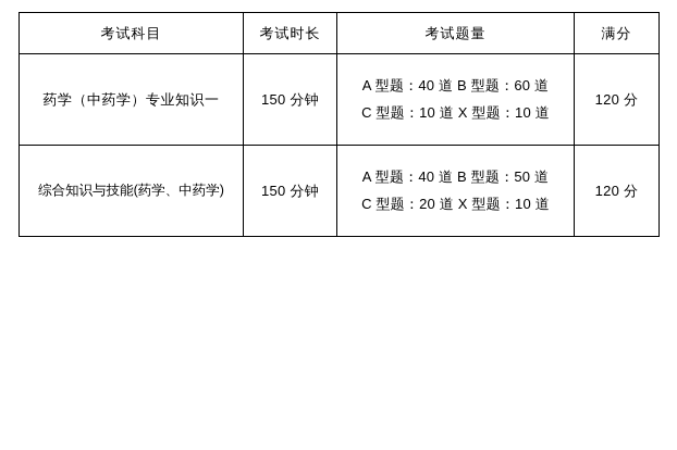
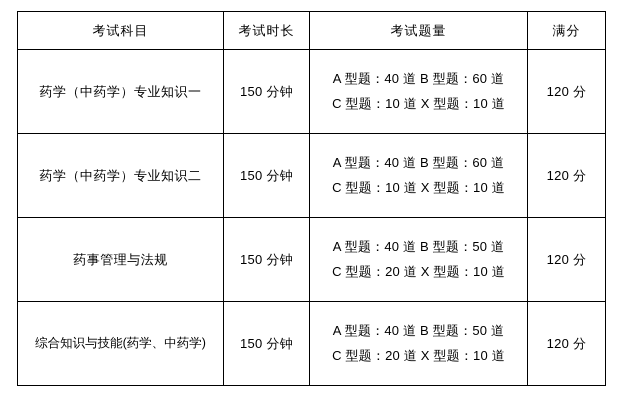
  考试科目	考试时长	考试题量	满分
  药学（中药学）专业知识一	150 分钟	A 型题：40 道 B 型题：60 道 C 型题：10 道 X 型题：10 道	120 分
+ 药学（中药学）专业知识二	150 分钟	A 型题：40 道 B 型题：60 道 C 型题：10 道 X 型题：10 道	120 分
+ 药事管理与法规	150 分钟	A 型题：40 道 B 型题：50 道 C 型题：20 道 X 型题：10 道	120 分
  综合知识与技能(药学、中药学)	150 分钟	A 型题：40 道 B 型题：50 道 C 型题：20 道 X 型题：10 道	120 分
